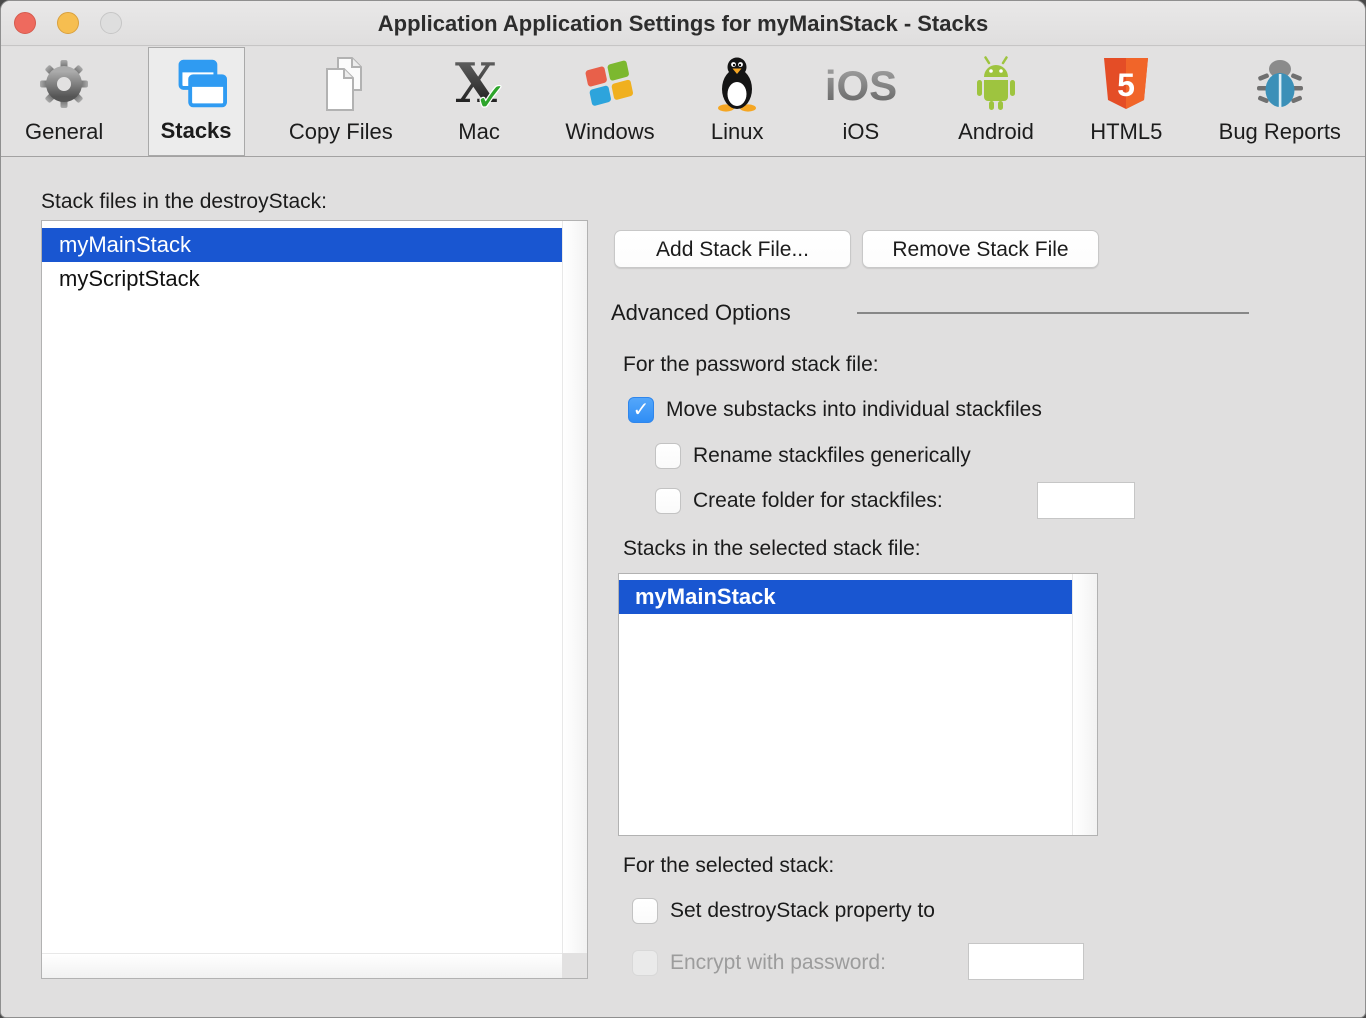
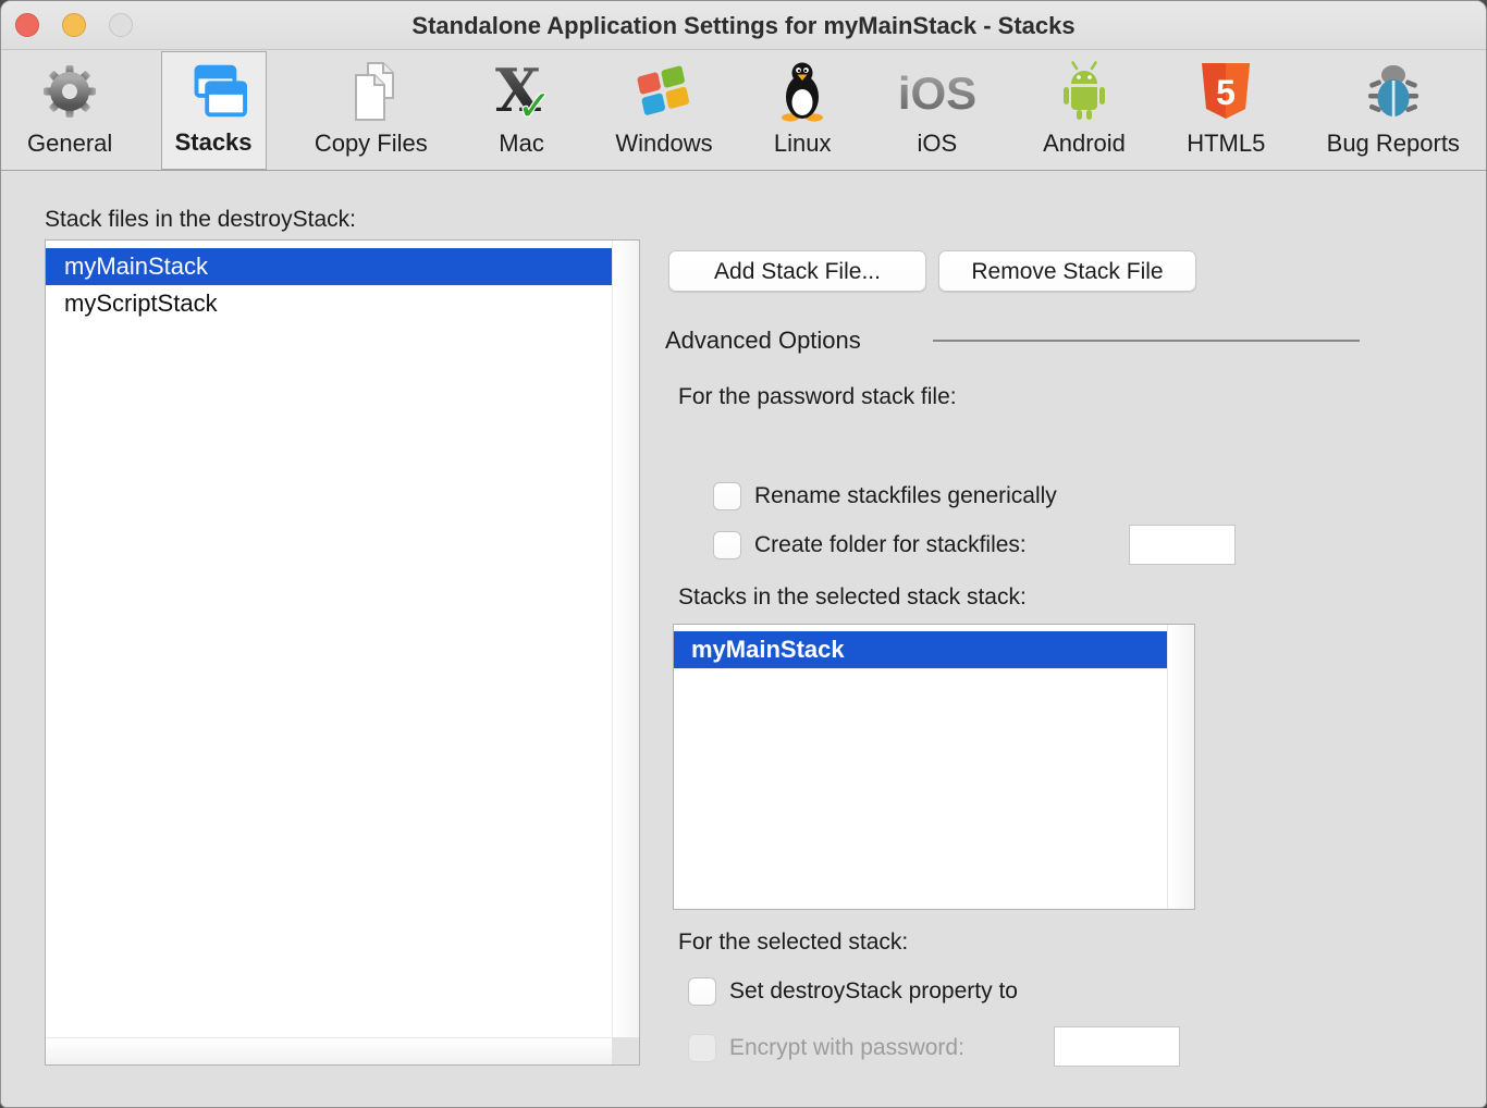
- Application Application Settings for myMainStack - Stacks
+ Standalone Application Settings for myMainStack - Stacks
  General
  Stacks
  Copy Files
  X
  ✓
  Mac
  Windows
  Linux
  iOS
  iOS
  Android
  5
  HTML5
  Bug Reports
  Stack files in the destroyStack:
  myMainStack
  myScriptStack
  Add Stack File...
  Remove Stack File
  Advanced Options
  For the password stack file:
- Move substacks into individual stackfiles
  Rename stackfiles generically
  Create folder for stackfiles:
- Stacks in the selected stack file:
+ Stacks in the selected stack stack:
  myMainStack
  For the selected stack:
  Set destroyStack property to
  Encrypt with password:
